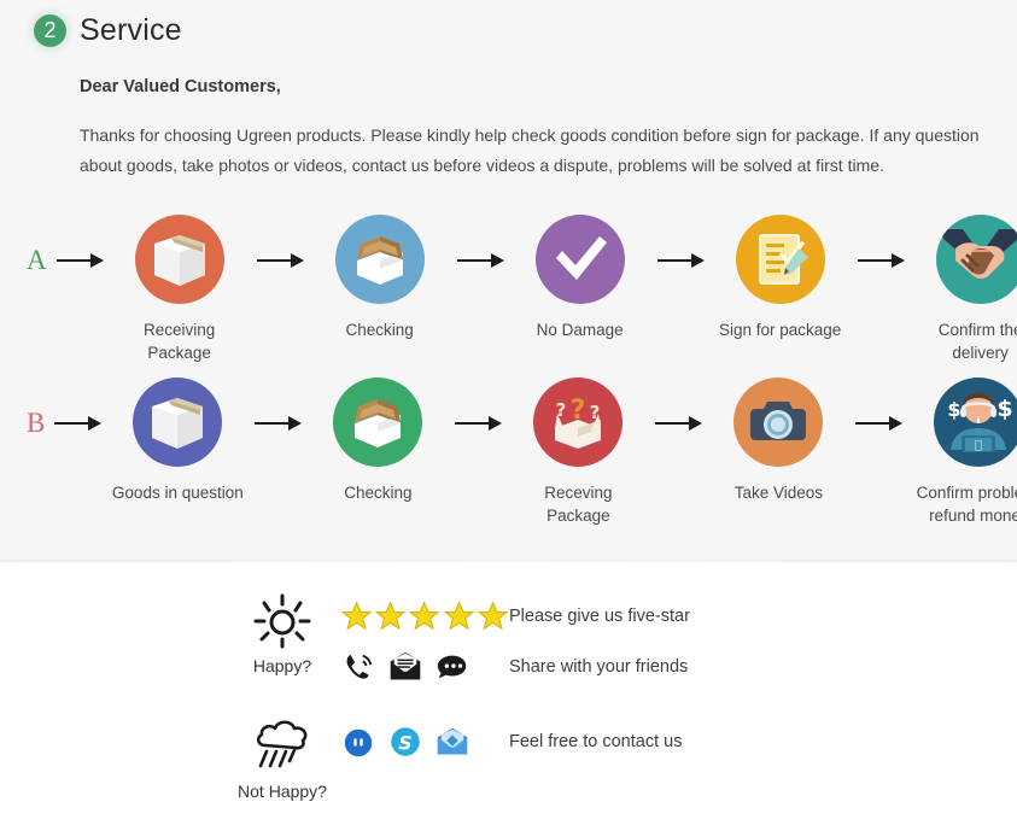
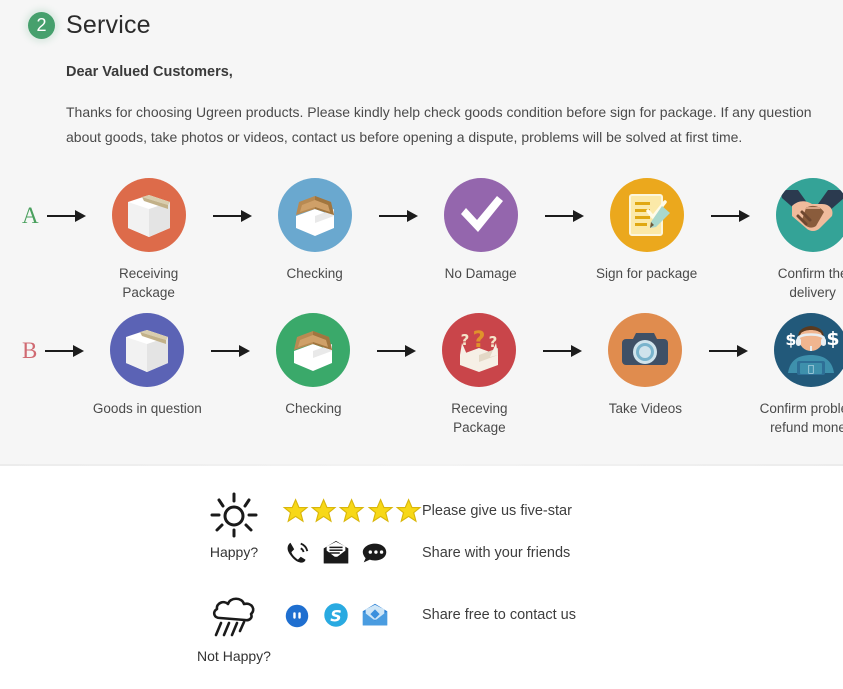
  2
  Service
  Dear Valued Customers,
- Thanks for choosing Ugreen products. Please kindly help check goods condition before sign for package. If any question about goods, take photos or videos, contact us before videos a dispute, problems will be solved at first time.
+ Thanks for choosing Ugreen products. Please kindly help check goods condition before sign for package. If any question about goods, take photos or videos, contact us before opening a dispute, problems will be solved at first time.
  A
  Receiving Package
  Checking
  No Damage
  Sign for package
  Confirm th delivery
  B
  Goods in question
  Checking
  ?
  ?
  ?
  Receving Package
  Take Videos
  
  $
  $
  Confirm probl
  refund mone
  Happy?
  Please give us five-star
  Share with your friends
  Not Happy?
  S
- Feel free to contact us
+ Share free to contact us
